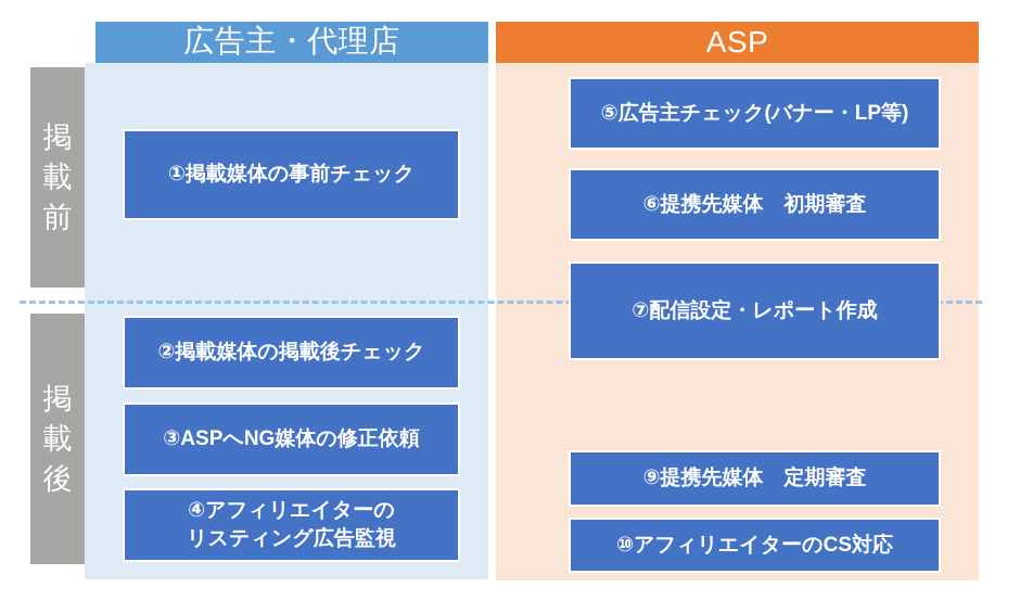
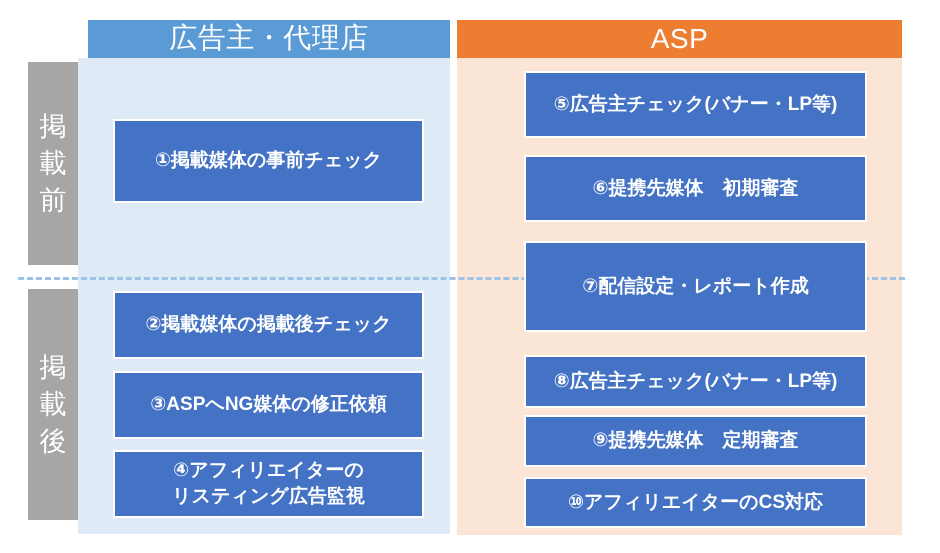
  広告主・代理店
  ASP
  掲
  載
  前
  掲
  載
  後
  ①掲載媒体の事前チェック
  ②掲載媒体の掲載後チェック
  ③ASPへNG媒体の修正依頼
  ④アフィリエイターの
  リスティング広告監視
  ⑤広告主チェック(バナー・LP等)
  ⑥提携先媒体 初期審査
  ⑦配信設定・レポート作成
+ ⑧広告主チェック(バナー・LP等)
  ⑨提携先媒体 定期審査
  ⑩アフィリエイターのCS対応
